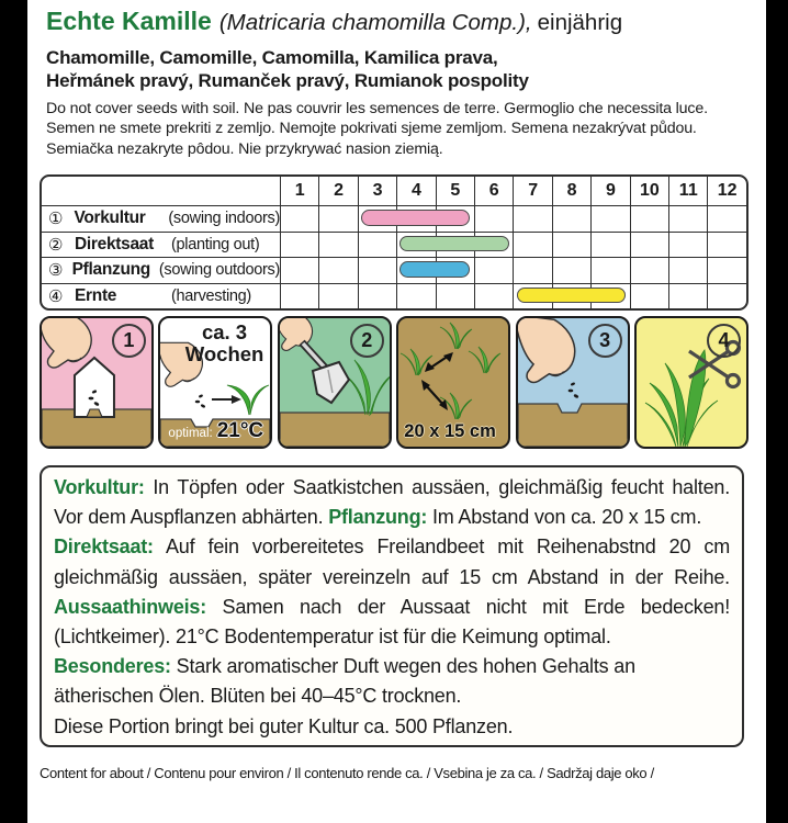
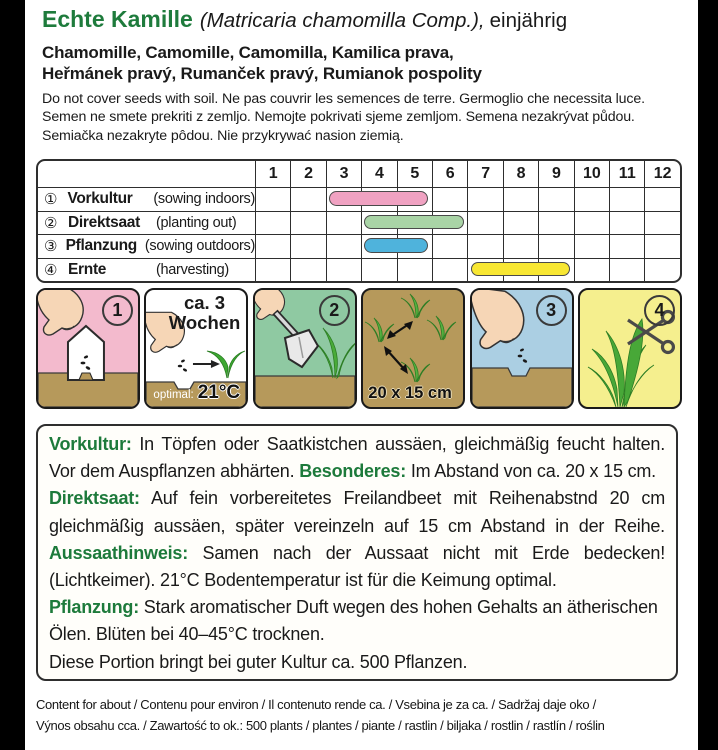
  Echte Kamille (Matricaria chamomilla Comp.), einjährig
  Chamomille, Camomille, Camomilla, Kamilica prava,
  Heřmánek pravý, Rumanček pravý, Rumianok pospolity
  Do not cover seeds with soil. Ne pas couvrir les semences de terre. Germoglio che necessita luce.
  Semen ne smete prekriti z zemljo. Nemojte pokrivati sjeme zemljom. Semena nezakrývat půdou.
  Semiačka nezakryte pôdou. Nie przykrywać nasion ziemią.
  1
  2
  3
  4
  5
  6
  7
  8
  9
  10
  11
  12
  ①
  Vorkultur
  (sowing indoors)
  ②
  Direktsaat
  (planting out)
  ③
  Pflanzung
  (sowing outdoors)
  ④
  Ernte
  (harvesting)
  1
  ca. 3
  Wochen
  optimal:
  21°C
  2
  20 x 15 cm
  3
  4
- Vorkultur: In Töpfen oder Saatkistchen aussäen, gleichmäßig feucht halten. Vor dem Auspflanzen abhärten. Pflanzung: Im Abstand von ca. 20 x 15 cm.
+ Vorkultur: In Töpfen oder Saatkistchen aussäen, gleichmäßig feucht halten. Vor dem Auspflanzen abhärten. Besonderes: Im Abstand von ca. 20 x 15 cm.
  Direktsaat: Auf fein vorbereitetes Freilandbeet mit Reihenabstnd 20 cm gleichmäßig aussäen, später vereinzeln auf 15 cm Abstand in der Reihe.
  Aussaathinweis: Samen nach der Aussaat nicht mit Erde bedecken! (Lichtkeimer). 21°C Bodentemperatur ist für die Keimung optimal.
- Besonderes: Stark aromatischer Duft wegen des hohen Gehalts an ätherischen Ölen. Blüten bei 40–45°C trocknen.
+ Pflanzung: Stark aromatischer Duft wegen des hohen Gehalts an ätherischen Ölen. Blüten bei 40–45°C trocknen.
  Diese Portion bringt bei guter Kultur ca. 500 Pflanzen.
  Content for about / Contenu pour environ / Il contenuto rende ca. / Vsebina je za ca. / Sadržaj daje oko /
+ Výnos obsahu cca. / Zawartość to ok.: 500 plants / plantes / piante / rastlin / biljaka / rostlin / rastlín / roślin
